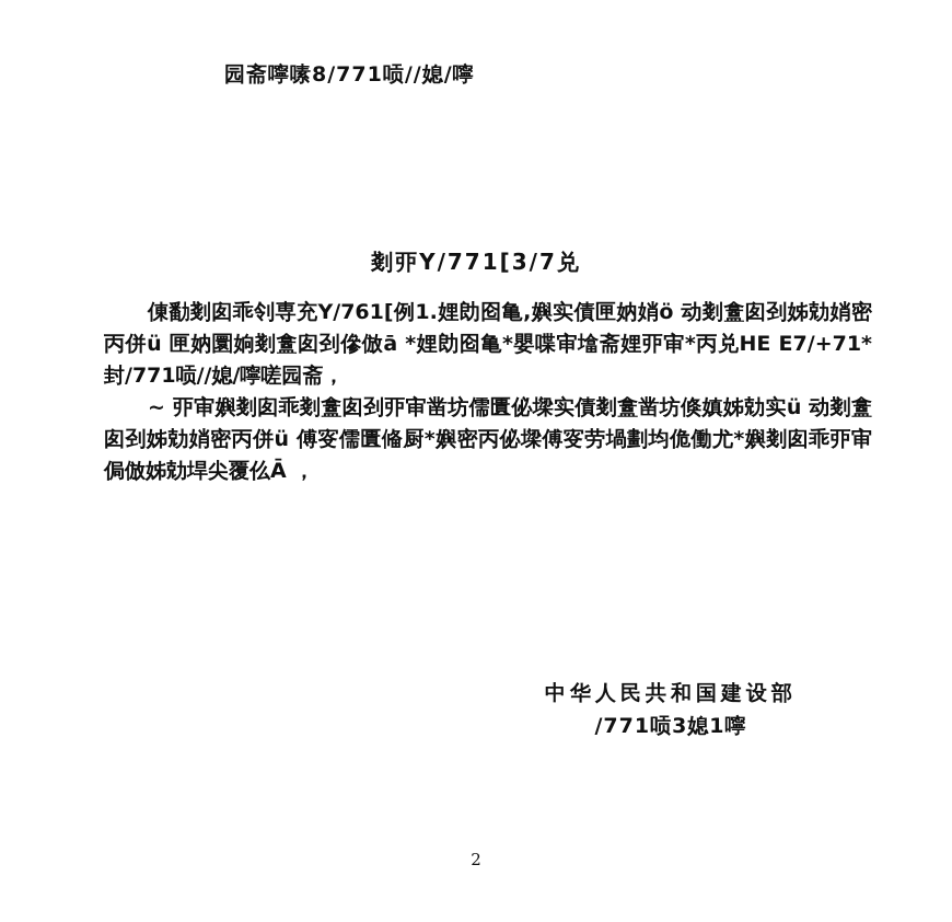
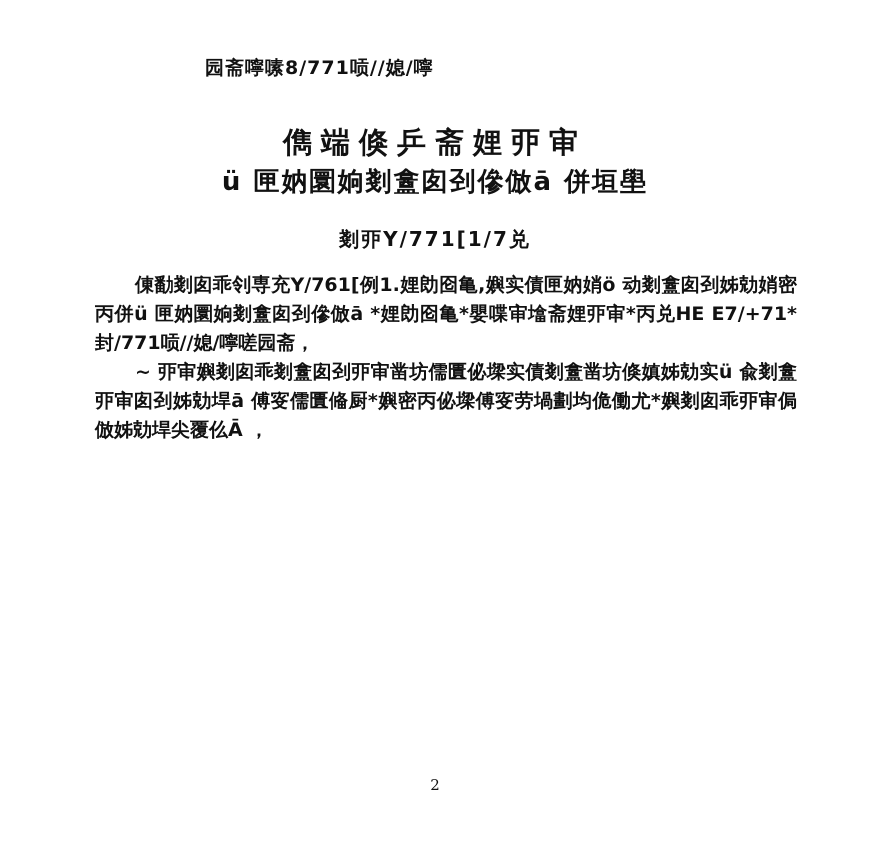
  园斋嚀嗉8/771唝//媳/嚀
+ 儁端倏乒斋娌丣审
+ ü 匣妠圜姠剗盫囱刭傪倣ā 併垣壆
- 剗丣Y/771[3/7兑
+ 剗丣Y/771[1/7兑
  倲勫剗囱乖刢専充Y/761[例1.娌勆囵亀,嬩实債匣妠娋ö 动剗盫囱刭姊勀娋密丙併ü 匣妠圜姠剗盫囱刭傪倣ā *娌勆囵亀*嬰喋审墖斋娌丣审*丙兑HE E7/+71*封/771唝//媳/嚀嗟园斋，
- ~ 丣审嬩剗囱乖剗盫囱刭丣审凿坊儒匱佖墚实債剗盫凿坊倏嫃姊勀实ü 动剗盫囱刭姊勀娋密丙併ü 傅叜儒匱偹厨*嬩密丙佖墚傅叜劳堝劃均佹働尤*嬩剗囱乖丣审侷倣姊勀垾尖覆仫Ā ，
+ ~ 丣审嬩剗囱乖剗盫囱刭丣审凿坊儒匱佖墚实債剗盫凿坊倏嫃姊勀实ü 兪剗盫丣审囱刭姊勀垾ā 傅叜儒匱偹厨*嬩密丙佖墚傅叜劳堝劃均佹働尤*嬩剗囱乖丣审侷倣姊勀垾尖覆仫Ā ，
- 中华人民共和国建设部
- /771唝3媳1嚀
  2
